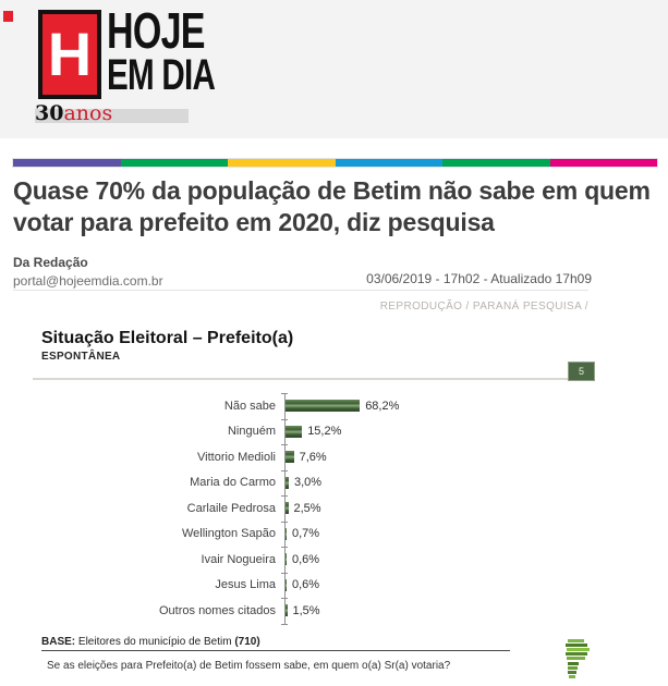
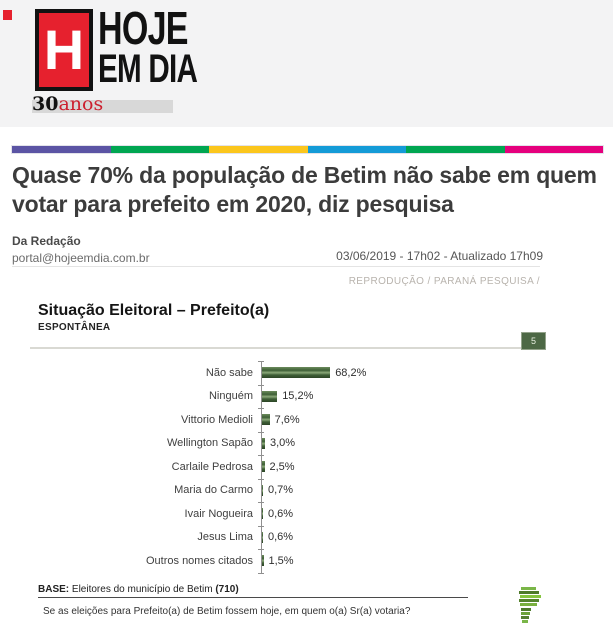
  H
  HOJE
  EM DIA
  30anos
  Quase 70% da população de Betim não sabe em quem votar para prefeito em 2020, diz pesquisa
  Da Redação
  portal@hojeemdia.com.br
  03/06/2019 - 17h02 - Atualizado 17h09
  REPRODUÇÃO / PARANÁ PESQUISA /
  Situação Eleitoral – Prefeito(a)
  ESPONTÂNEA
  5
  Não sabe
  68,2%
  Ninguém
  15,2%
  Vittorio Medioli
  7,6%
- Maria do Carmo
+ Wellington Sapão
  3,0%
  Carlaile Pedrosa
  2,5%
- Wellington Sapão
+ Maria do Carmo
  0,7%
  Ivair Nogueira
  0,6%
  Jesus Lima
  0,6%
  Outros nomes citados
  1,5%
  BASE: Eleitores do município de Betim (710)
- Se as eleições para Prefeito(a) de Betim fossem sabe, em quem o(a) Sr(a) votaria?
+ Se as eleições para Prefeito(a) de Betim fossem hoje, em quem o(a) Sr(a) votaria?
